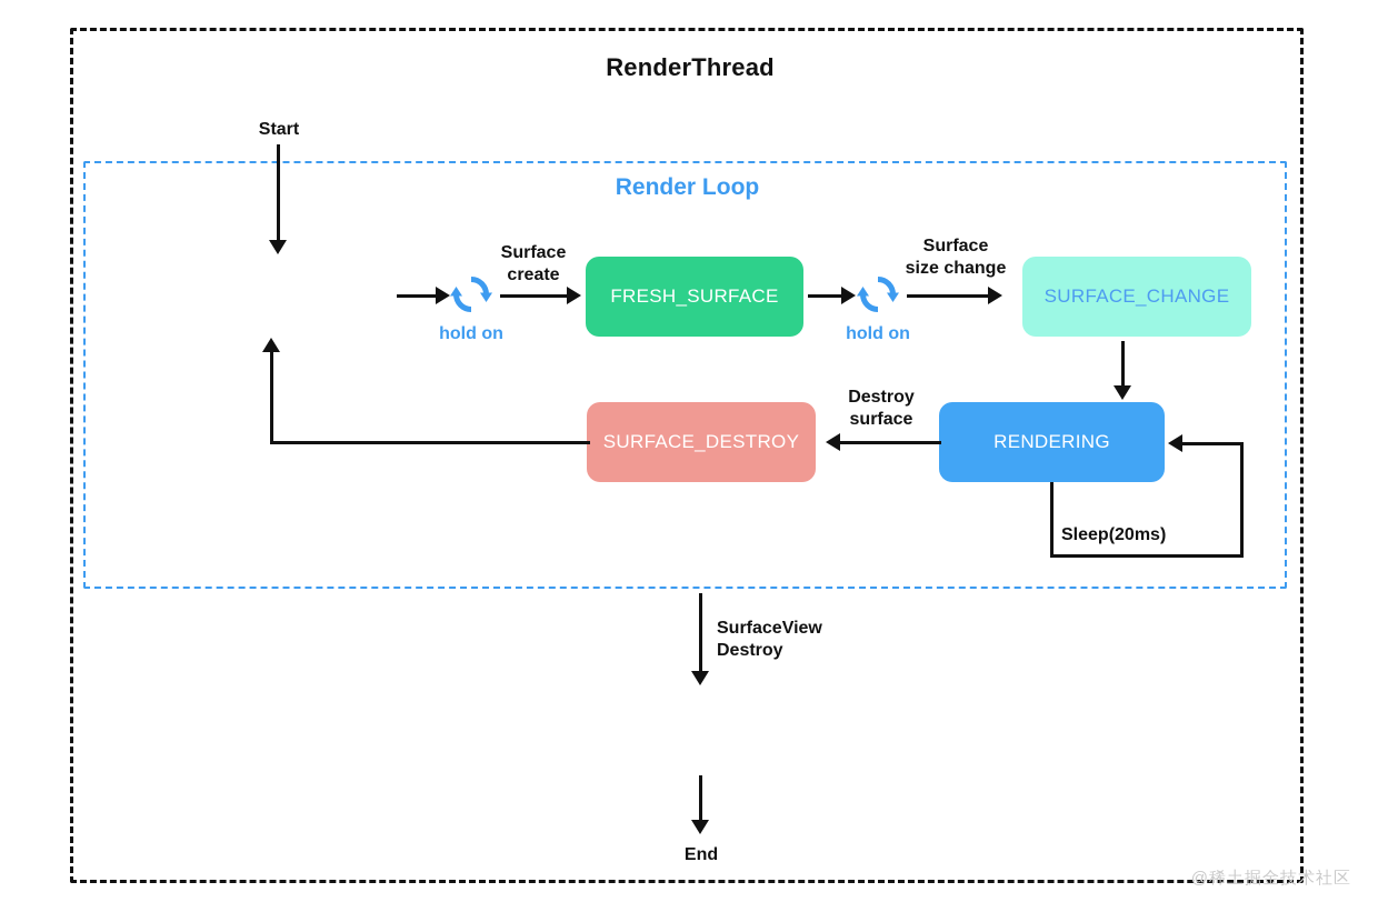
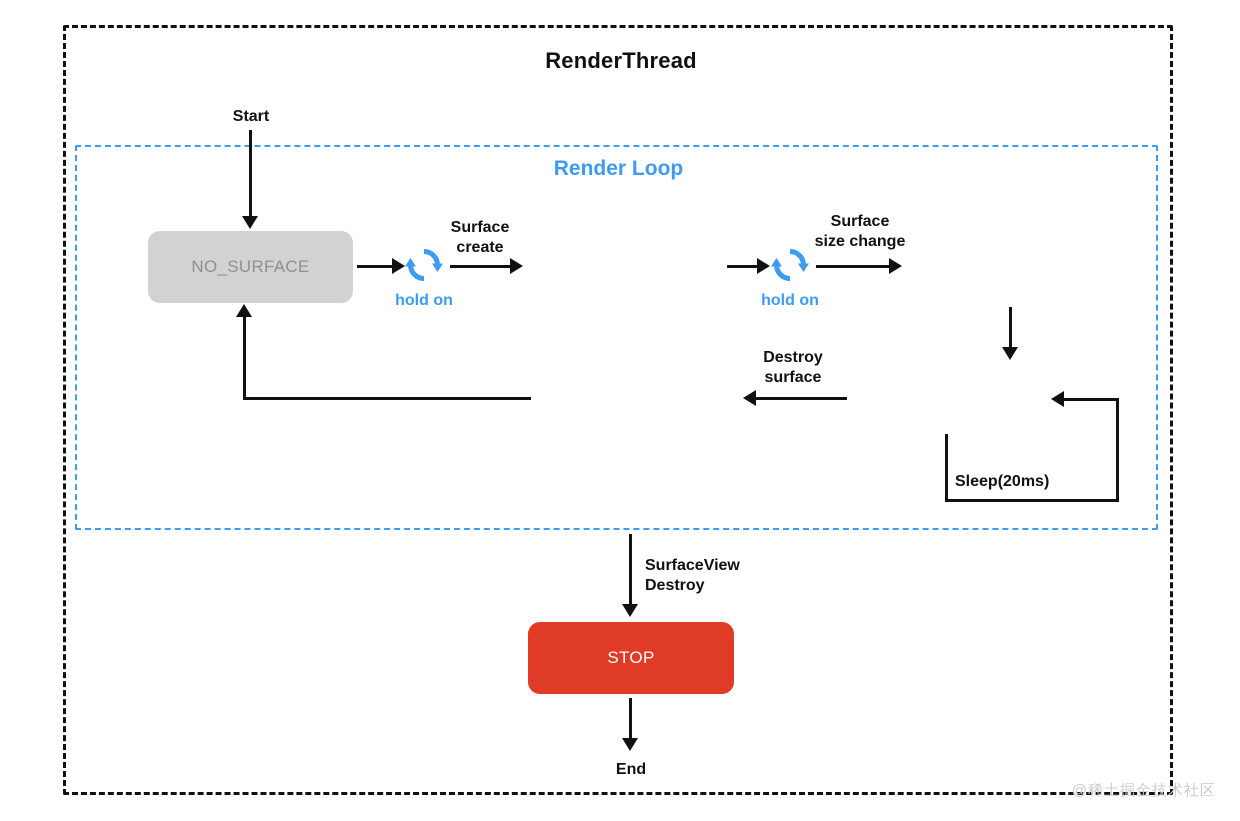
  RenderThread
  Render Loop
  Start
+ NO_SURFACE
  hold on
  Surface
  create
- FRESH_SURFACE
  hold on
  Surface
  size change
- SURFACE_CHANGE
- RENDERING
  Sleep(20ms)
  Destroy
  surface
- SURFACE_DESTROY
  SurfaceView
  Destroy
+ STOP
  End
  @稀土掘金技术社区
